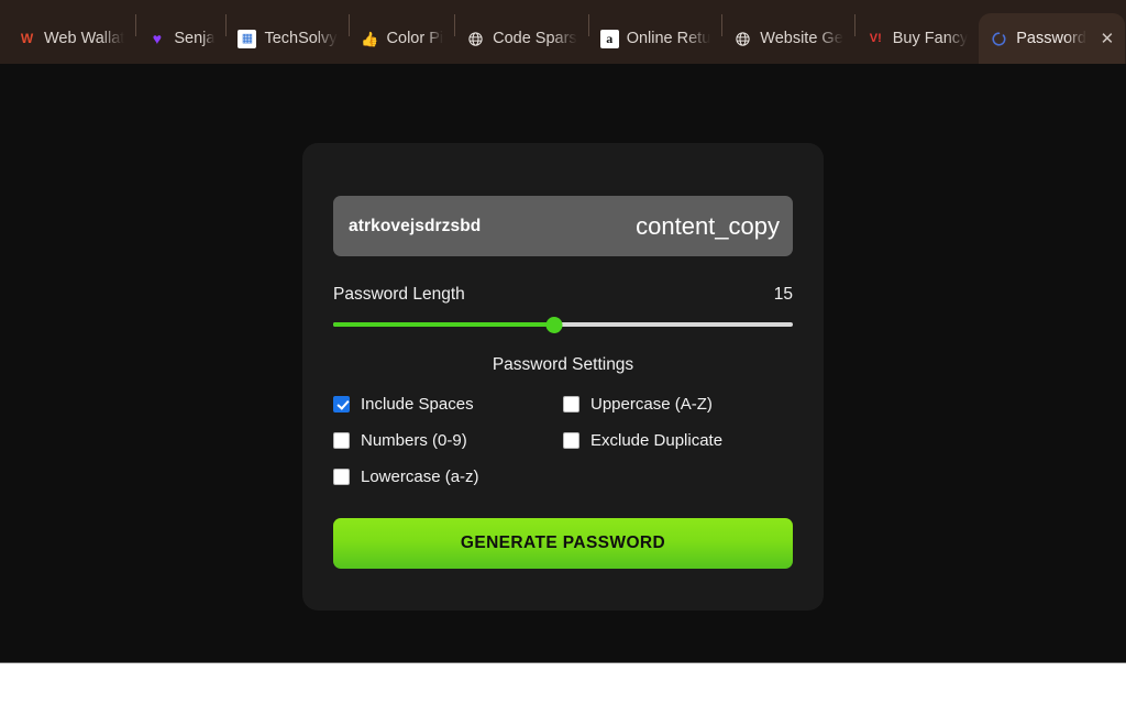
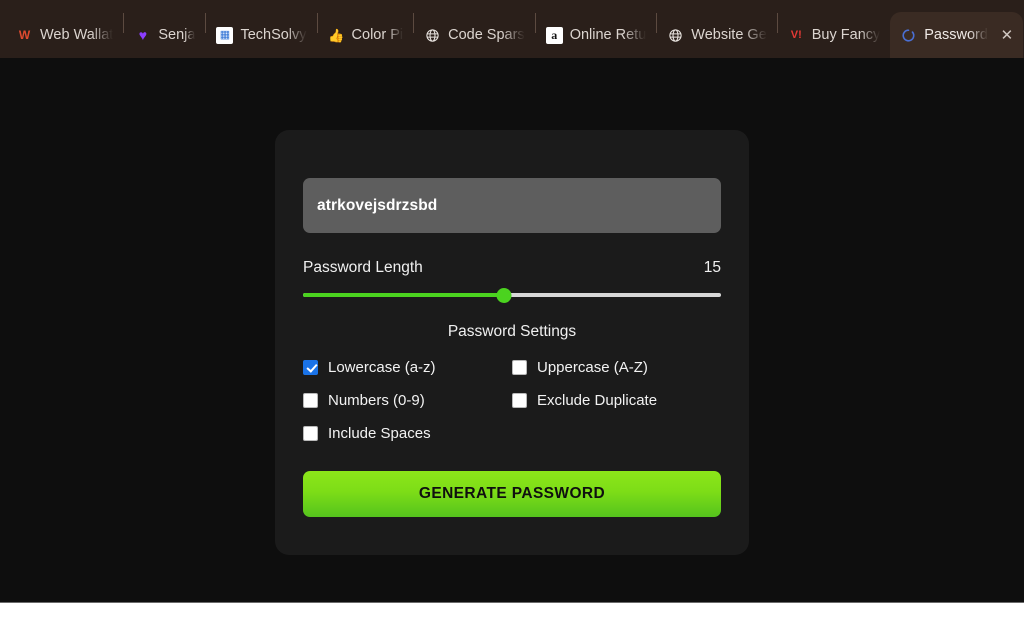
  W
  Web Wallat
  ♥
  Senja
  ▦
  TechSolvy
  👍
  Color Pi
  Code Spars
  a
  Online Retu
  Website Ge
  V!
  Buy Fancy
  Password
  ✕
  atrkovejsdrzsbd
- content_copy
  Password Length
  15
  Password Settings
- Include Spaces
+ Lowercase (a-z)
  Uppercase (A-Z)
  Numbers (0-9)
  Exclude Duplicate
- Lowercase (a-z)
+ Include Spaces
  GENERATE PASSWORD
